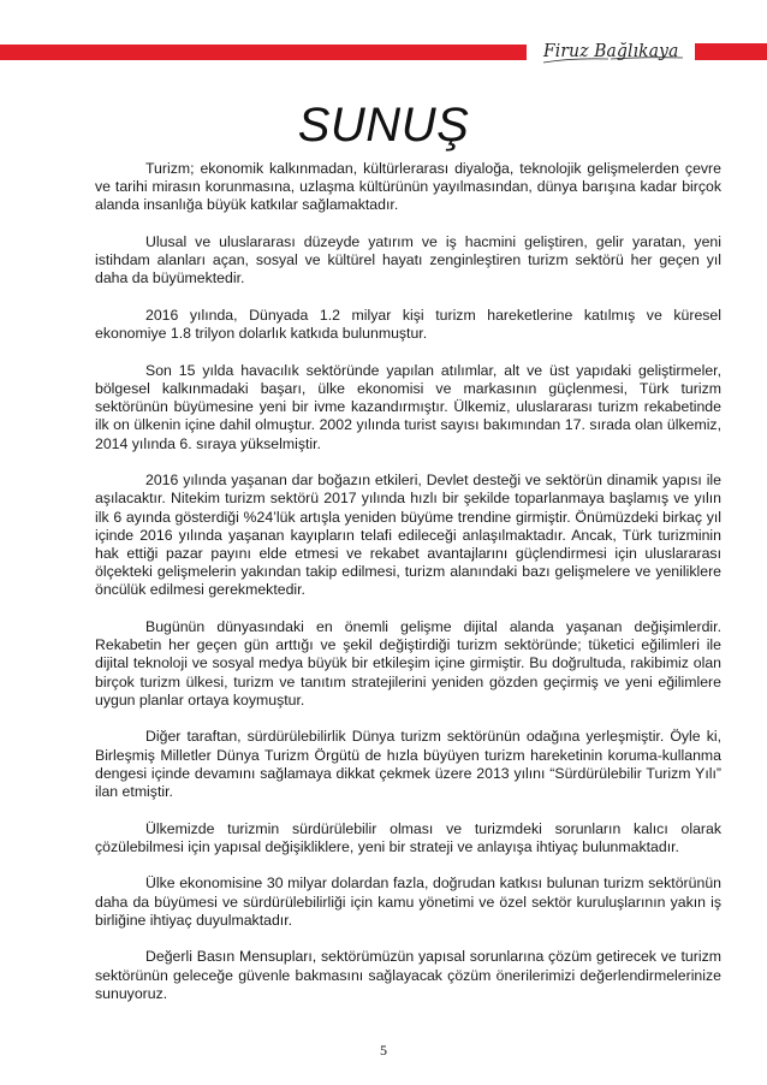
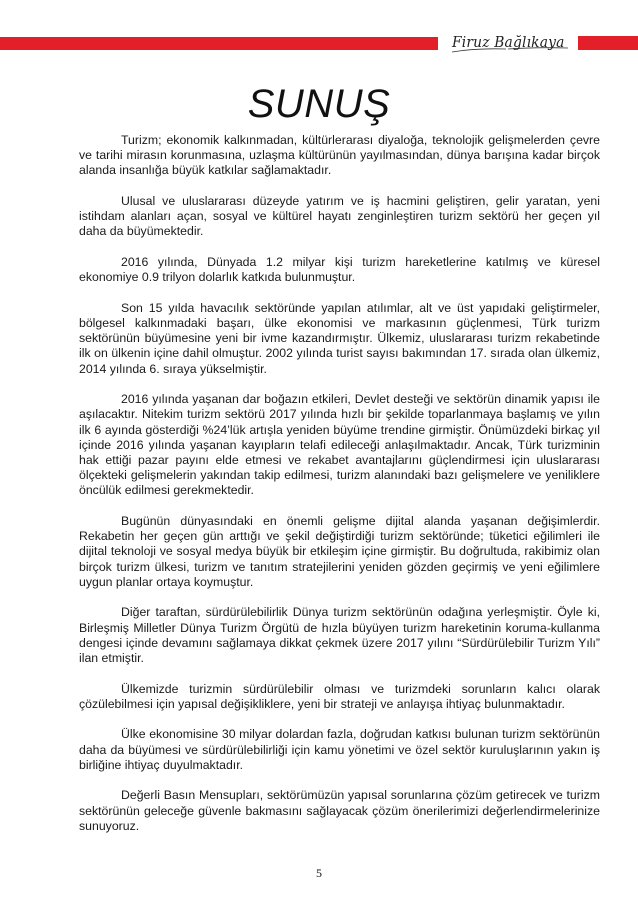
  Firuz Bağlıkaya
  SUNUŞ
  Turizm; ekonomik kalkınmadan, kültürlerarası diyaloğa, teknolojik gelişmelerden çevre ve tarihi mirasın korunmasına, uzlaşma kültürünün yayılmasından, dünya barışına kadar birçok alanda insanlığa büyük katkılar sağlamaktadır.
  Ulusal ve uluslararası düzeyde yatırım ve iş hacmini geliştiren, gelir yaratan, yeni istihdam alanları açan, sosyal ve kültürel hayatı zenginleştiren turizm sektörü her geçen yıl daha da büyümektedir.
- 2016 yılında, Dünyada 1.2 milyar kişi turizm hareketlerine katılmış ve küresel ekonomiye 1.8 trilyon dolarlık katkıda bulunmuştur.
+ 2016 yılında, Dünyada 1.2 milyar kişi turizm hareketlerine katılmış ve küresel ekonomiye 0.9 trilyon dolarlık katkıda bulunmuştur.
  Son 15 yılda havacılık sektöründe yapılan atılımlar, alt ve üst yapıdaki geliştirmeler, bölgesel kalkınmadaki başarı, ülke ekonomisi ve markasının güçlenmesi, Türk turizm sektörünün büyümesine yeni bir ivme kazandırmıştır. Ülkemiz, uluslararası turizm rekabetinde ilk on ülkenin içine dahil olmuştur. 2002 yılında turist sayısı bakımından 17. sırada olan ülkemiz, 2014 yılında 6. sıraya yükselmiştir.
  2016 yılında yaşanan dar boğazın etkileri, Devlet desteği ve sektörün dinamik yapısı ile aşılacaktır. Nitekim turizm sektörü 2017 yılında hızlı bir şekilde toparlanmaya başlamış ve yılın ilk 6 ayında gösterdiği %24’lük artışla yeniden büyüme trendine girmiştir. Önümüzdeki birkaç yıl içinde 2016 yılında yaşanan kayıpların telafi edileceği anlaşılmaktadır. Ancak, Türk turizminin hak ettiği pazar payını elde etmesi ve rekabet avantajlarını güçlendirmesi için uluslararası ölçekteki gelişmelerin yakından takip edilmesi, turizm alanındaki bazı gelişmelere ve yeniliklere öncülük edilmesi gerekmektedir.
  Bugünün dünyasındaki en önemli gelişme dijital alanda yaşanan değişimlerdir. Rekabetin her geçen gün arttığı ve şekil değiştirdiği turizm sektöründe; tüketici eğilimleri ile dijital teknoloji ve sosyal medya büyük bir etkileşim içine girmiştir. Bu doğrultuda, rakibimiz olan birçok turizm ülkesi, turizm ve tanıtım stratejilerini yeniden gözden geçirmiş ve yeni eğilimlere uygun planlar ortaya koymuştur.
- Diğer taraftan, sürdürülebilirlik Dünya turizm sektörünün odağına yerleşmiştir. Öyle ki, Birleşmiş Milletler Dünya Turizm Örgütü de hızla büyüyen turizm hareketinin koruma-kullanma dengesi içinde devamını sağlamaya dikkat çekmek üzere 2013 yılını “Sürdürülebilir Turizm Yılı” ilan etmiştir.
+ Diğer taraftan, sürdürülebilirlik Dünya turizm sektörünün odağına yerleşmiştir. Öyle ki, Birleşmiş Milletler Dünya Turizm Örgütü de hızla büyüyen turizm hareketinin koruma-kullanma dengesi içinde devamını sağlamaya dikkat çekmek üzere 2017 yılını “Sürdürülebilir Turizm Yılı” ilan etmiştir.
  Ülkemizde turizmin sürdürülebilir olması ve turizmdeki sorunların kalıcı olarak çözülebilmesi için yapısal değişikliklere, yeni bir strateji ve anlayışa ihtiyaç bulunmaktadır.
  Ülke ekonomisine 30 milyar dolardan fazla, doğrudan katkısı bulunan turizm sektörünün daha da büyümesi ve sürdürülebilirliği için kamu yönetimi ve özel sektör kuruluşlarının yakın iş birliğine ihtiyaç duyulmaktadır.
  Değerli Basın Mensupları, sektörümüzün yapısal sorunlarına çözüm getirecek ve turizm sektörünün geleceğe güvenle bakmasını sağlayacak çözüm önerilerimizi değerlendirmelerinize sunuyoruz.
  5
